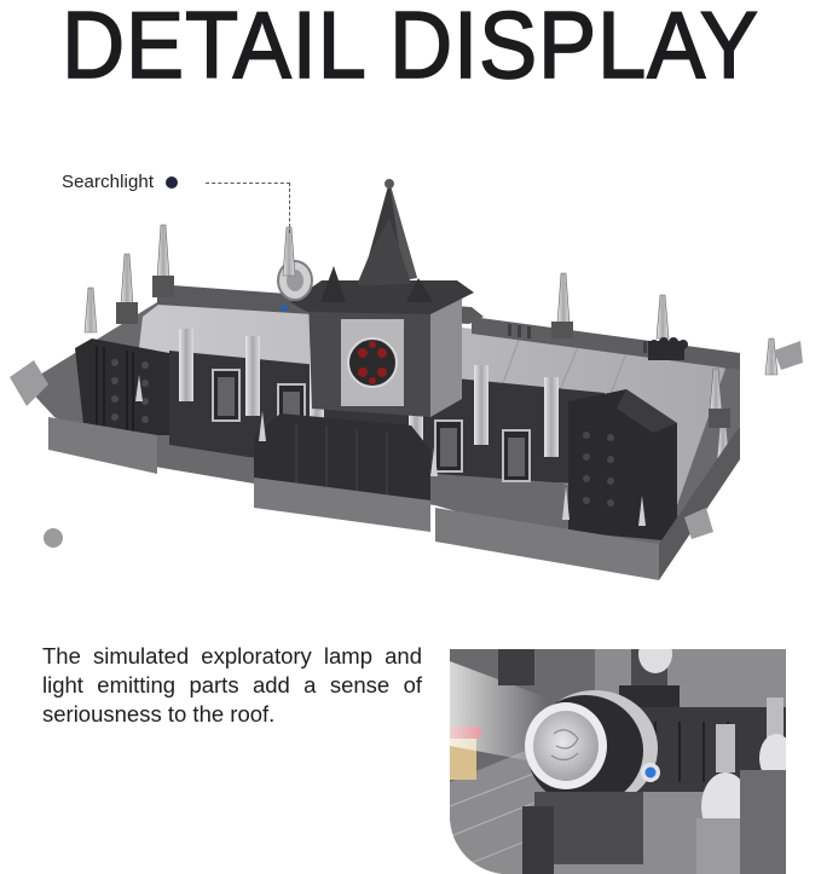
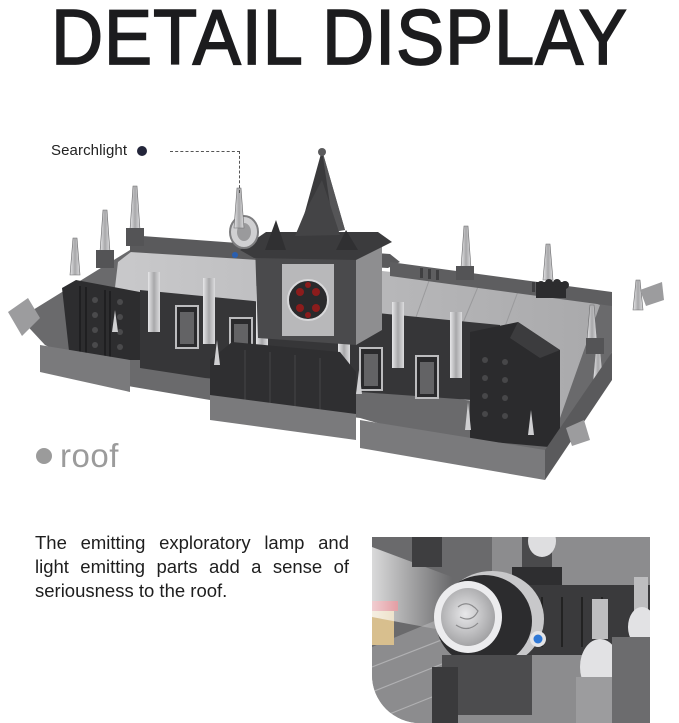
  DETAIL DISPLAY
  Searchlight
+ roof
- The simulated exploratory lamp and light emitting parts add a sense of seriousness to the roof.
+ The emitting exploratory lamp and light emitting parts add a sense of seriousness to the roof.
